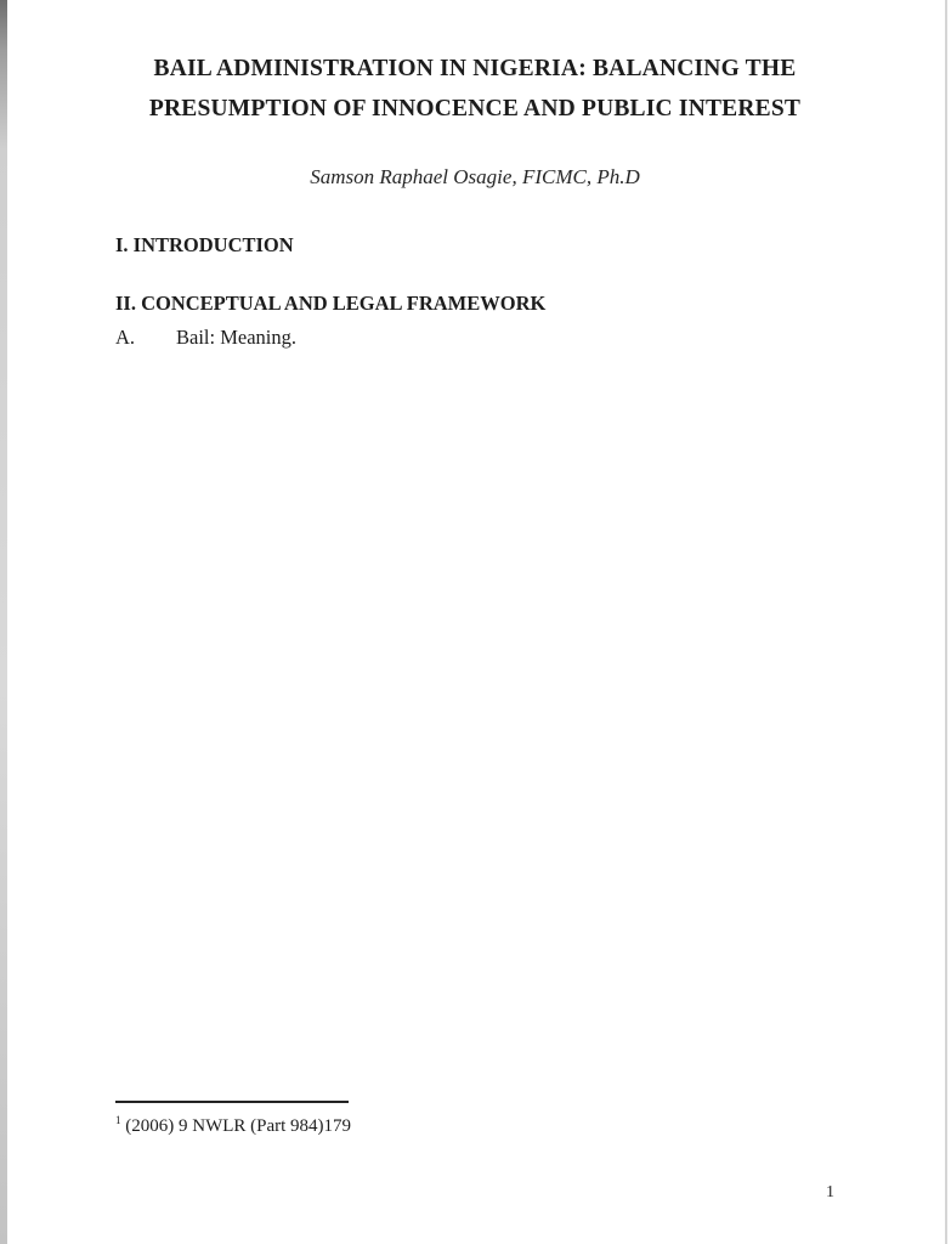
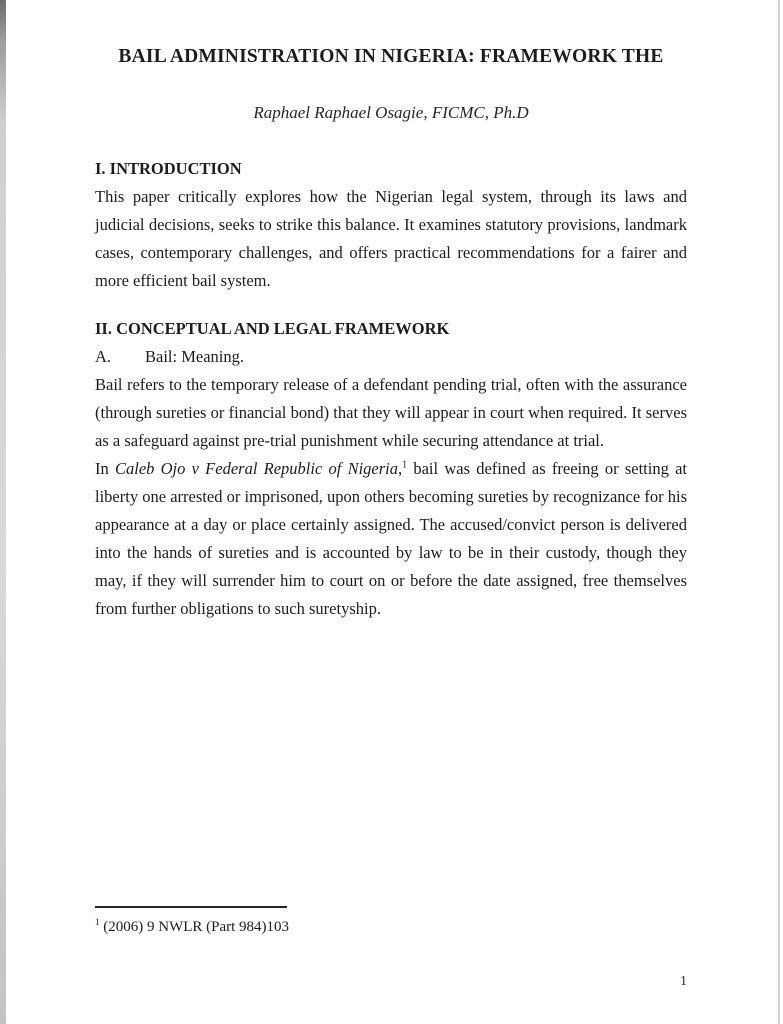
- BAIL ADMINISTRATION IN NIGERIA: BALANCING THE
+ BAIL ADMINISTRATION IN NIGERIA: FRAMEWORK THE
- PRESUMPTION OF INNOCENCE AND PUBLIC INTEREST
- Samson Raphael Osagie, FICMC, Ph.D
+ Raphael Raphael Osagie, FICMC, Ph.D
  I. INTRODUCTION
+ This paper critically explores how the Nigerian legal system, through its laws and judicial decisions, seeks to strike this balance. It examines statutory provisions, landmark cases, contemporary challenges, and offers practical recommendations for a fairer and more efficient bail system.
  II. CONCEPTUAL AND LEGAL FRAMEWORK
  A. Bail: Meaning.
+ Bail refers to the temporary release of a defendant pending trial, often with the assurance (through sureties or financial bond) that they will appear in court when required. It serves as a safeguard against pre-trial punishment while securing attendance at trial.
+ In Caleb Ojo v Federal Republic of Nigeria,1 bail was defined as freeing or setting at liberty one arrested or imprisoned, upon others becoming sureties by recognizance for his appearance at a day or place certainly assigned. The accused/convict person is delivered into the hands of sureties and is accounted by law to be in their custody, though they may, if they will surrender him to court on or before the date assigned, free themselves from further obligations to such suretyship.
- 1 (2006) 9 NWLR (Part 984)179
+ 1 (2006) 9 NWLR (Part 984)103
  1
